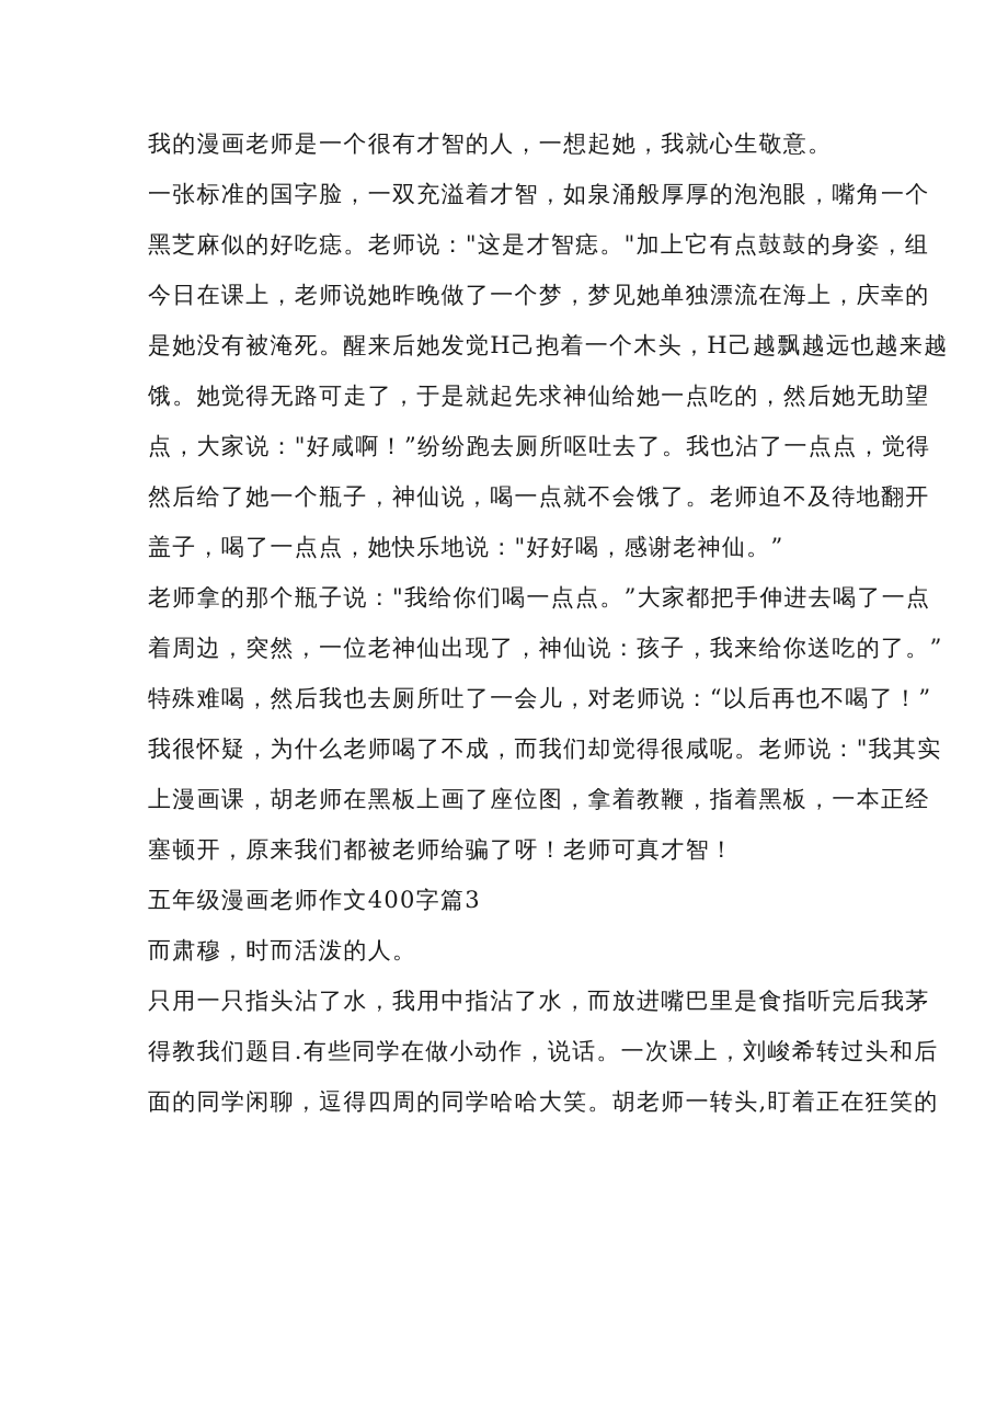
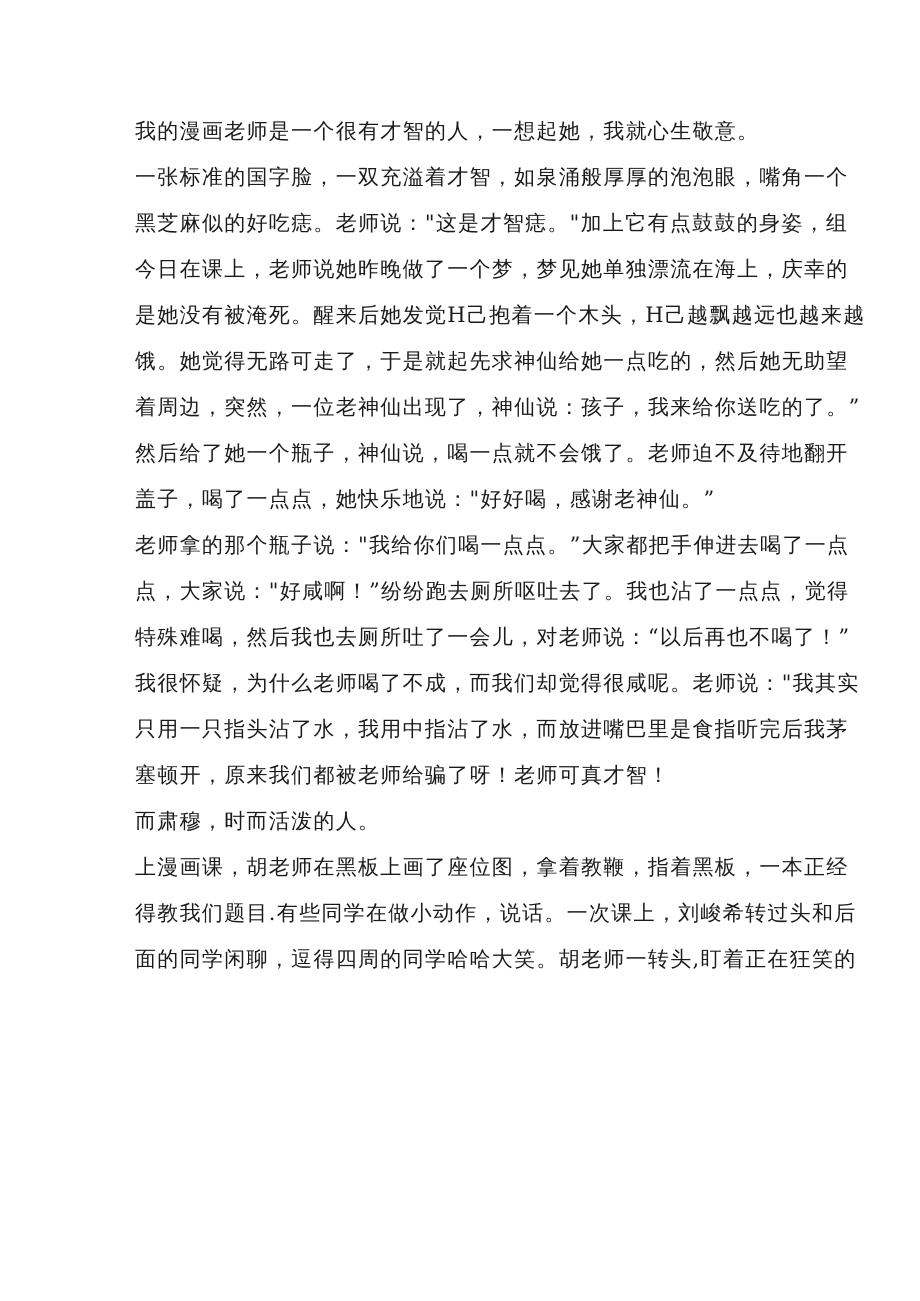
  我的漫画老师是一个很有才智的人，一想起她，我就心生敬意。
  一张标准的国字脸，一双充溢着才智，如泉涌般厚厚的泡泡眼，嘴角一个
  黑芝麻似的好吃痣。老师说："这是才智痣。"加上它有点鼓鼓的身姿，组
  今日在课上，老师说她昨晚做了一个梦，梦见她单独漂流在海上，庆幸的
  是她没有被淹死。醒来后她发觉H己抱着一个木头，H己越飘越远也越来越
  饿。她觉得无路可走了，于是就起先求神仙给她一点吃的，然后她无助望
- 点，大家说："好咸啊！”纷纷跑去厕所呕吐去了。我也沾了一点点，觉得
+ 着周边，突然，一位老神仙出现了，神仙说：孩子，我来给你送吃的了。”
  然后给了她一个瓶子，神仙说，喝一点就不会饿了。老师迫不及待地翻开
  盖子，喝了一点点，她快乐地说："好好喝，感谢老神仙。”
  老师拿的那个瓶子说："我给你们喝一点点。”大家都把手伸进去喝了一点
- 着周边，突然，一位老神仙出现了，神仙说：孩子，我来给你送吃的了。”
+ 点，大家说："好咸啊！”纷纷跑去厕所呕吐去了。我也沾了一点点，觉得
  特殊难喝，然后我也去厕所吐了一会儿，对老师说：“以后再也不喝了！”
  我很怀疑，为什么老师喝了不成，而我们却觉得很咸呢。老师说："我其实
- 上漫画课，胡老师在黑板上画了座位图，拿着教鞭，指着黑板，一本正经
+ 只用一只指头沾了水，我用中指沾了水，而放进嘴巴里是食指听完后我茅
  塞顿开，原来我们都被老师给骗了呀！老师可真才智！
- 五年级漫画老师作文400字篇3
  而肃穆，时而活泼的人。
- 只用一只指头沾了水，我用中指沾了水，而放进嘴巴里是食指听完后我茅
+ 上漫画课，胡老师在黑板上画了座位图，拿着教鞭，指着黑板，一本正经
  得教我们题目.有些同学在做小动作，说话。一次课上，刘峻希转过头和后
  面的同学闲聊，逗得四周的同学哈哈大笑。胡老师一转头,盯着正在狂笑的
